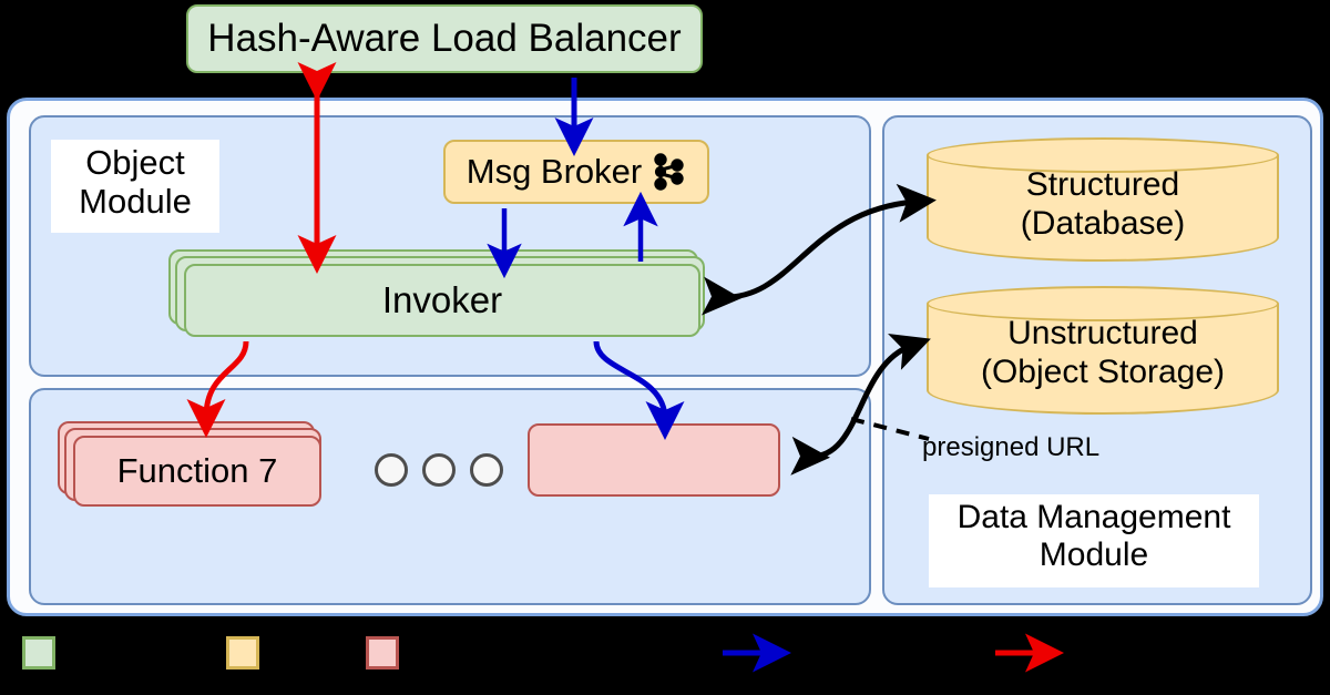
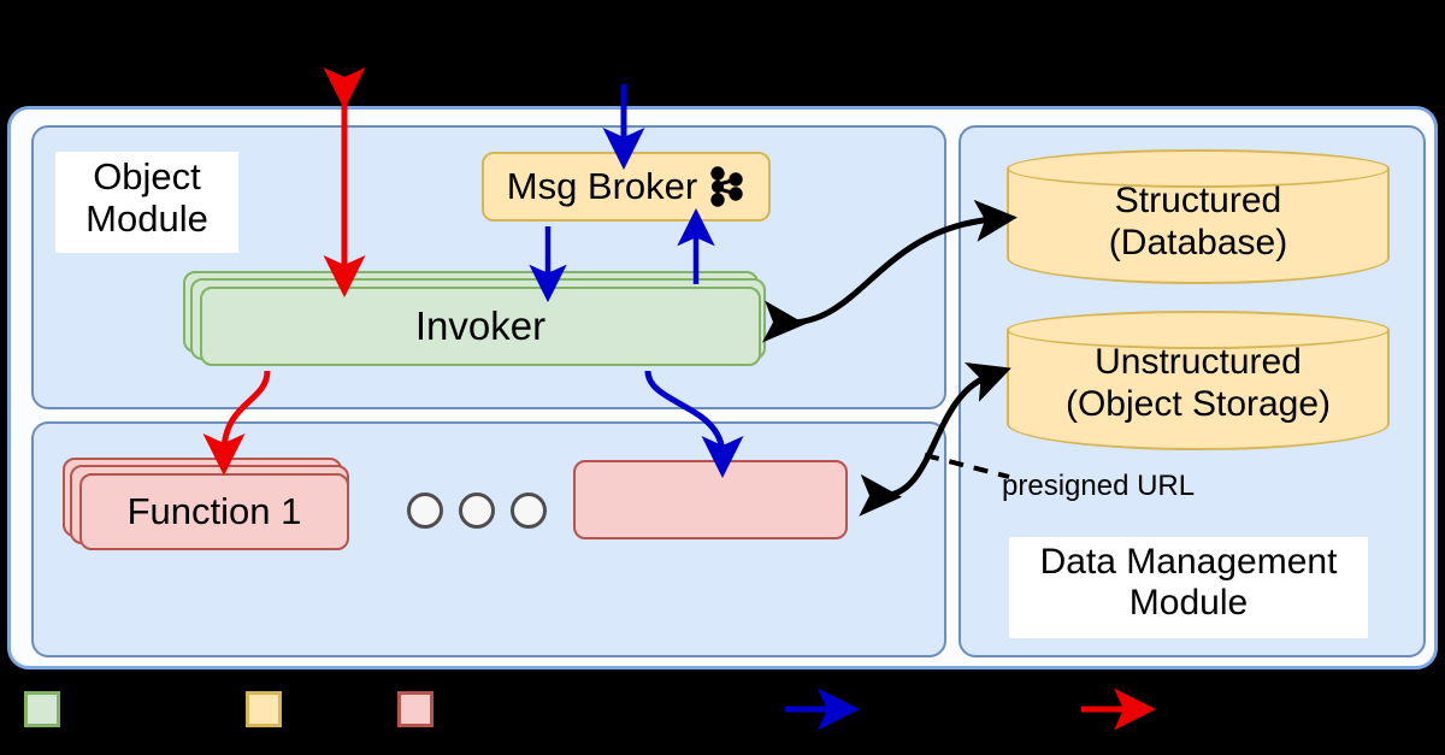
- Hash-Aware Load Balancer
  Object
  Module
  Msg Broker
  Invoker
- Function 7
+ Function 1
  Structured
  (Database)
  Unstructured
  (Object Storage)
  presigned URL
  Data Management
  Module
